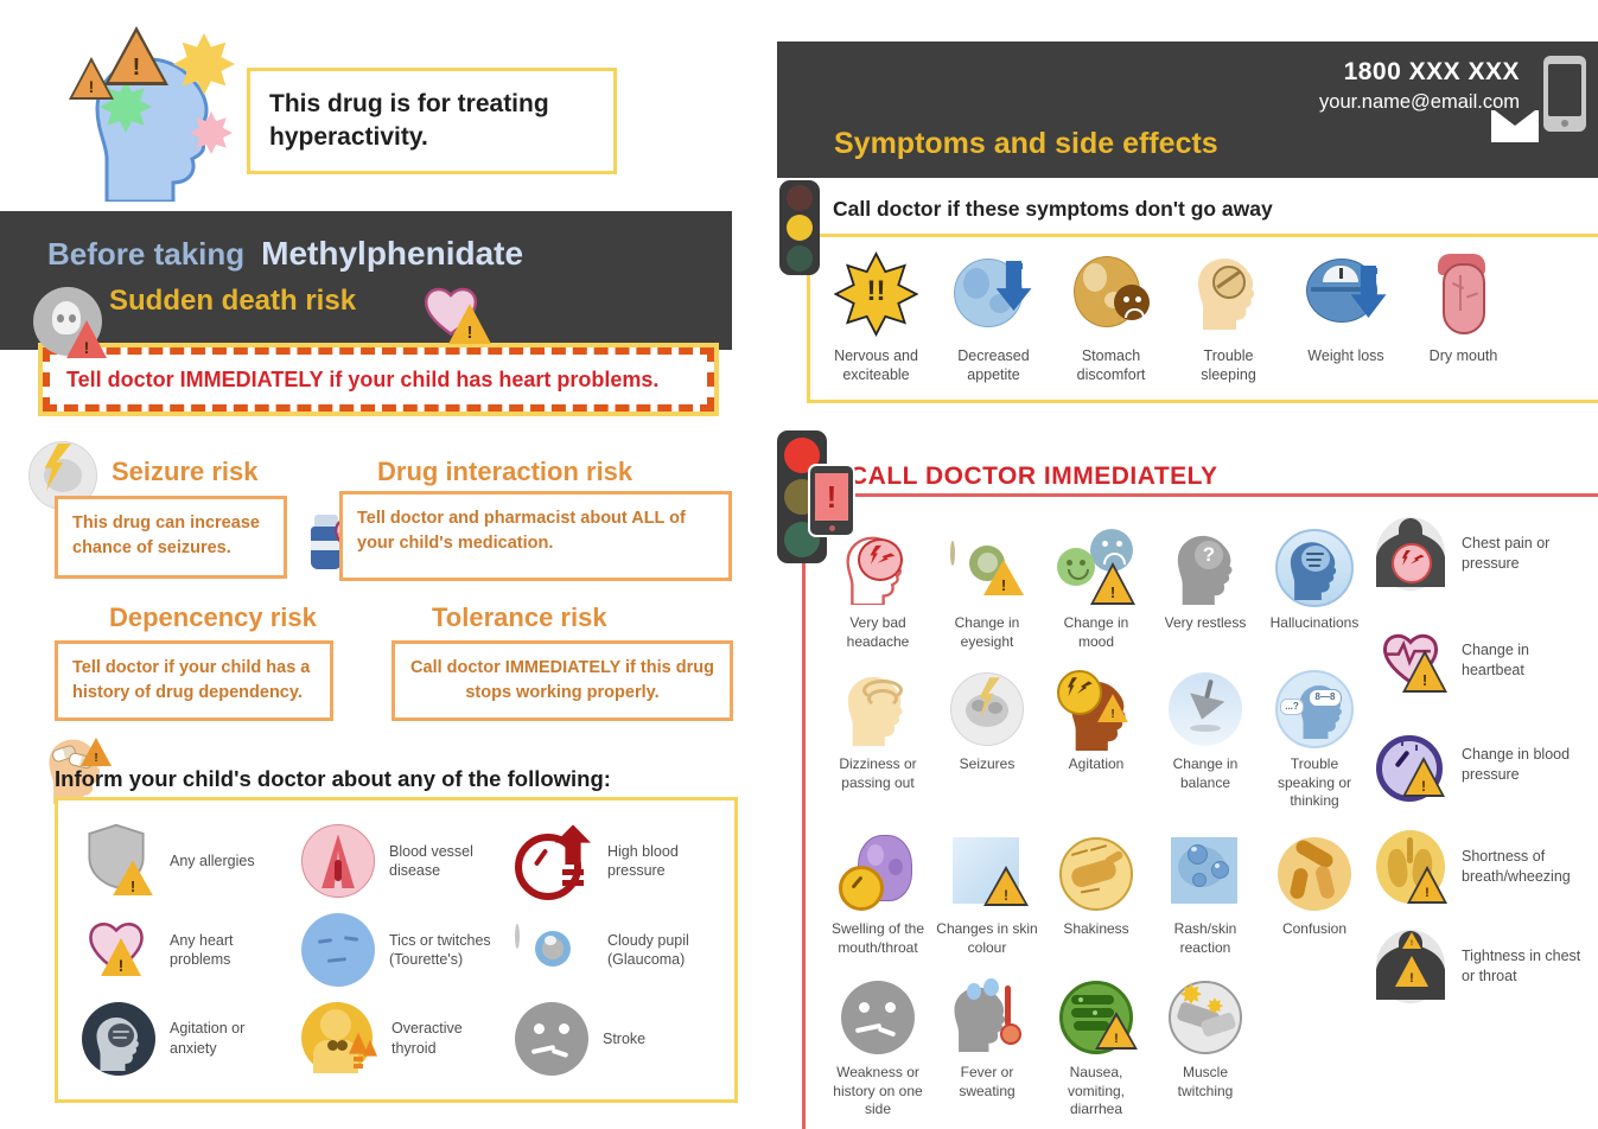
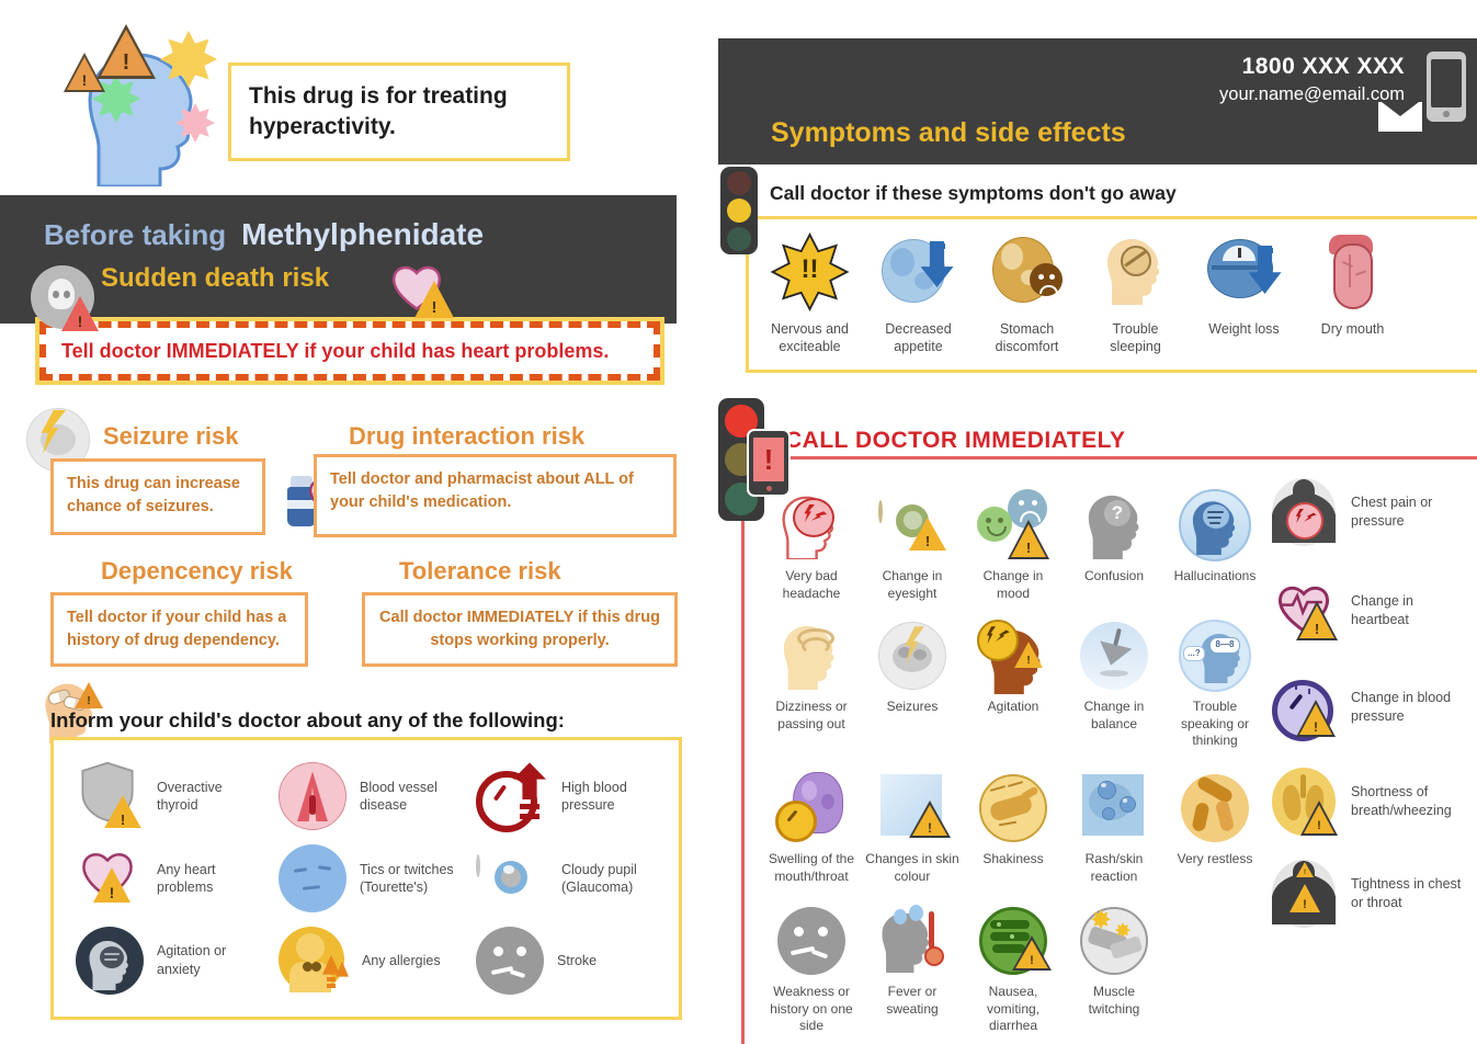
  This drug is for treating hyperactivity.
  Before taking Methylphenidate
  Sudden death risk
  Tell doctor IMMEDIATELY if your child has heart problems.
  Seizure risk
  This drug can increase chance of seizures.
  Drug interaction risk
  Tell doctor and pharmacist about ALL of your child's medication.
  Depencency risk
  Tell doctor if your child has a history of drug dependency.
  Tolerance risk
  Call doctor IMMEDIATELY if this drug stops working properly.
  Inform your child's doctor about any of the following:
- Any allergies
+ Overactive thyroid
  Blood vessel disease
  High blood pressure
  Any heart problems
  Tics or twitches (Tourette's)
  Cloudy pupil (Glaucoma)
  Agitation or anxiety
- Overactive thyroid
+ Any allergies
  Stroke
  1800 XXX XXX
  your.name@email.com
  Symptoms and side effects
  Call doctor if these symptoms don't go away
  !!
  Nervous and exciteable
  Decreased appetite
  Stomach discomfort
  Trouble sleeping
  Weight loss
  Dry mouth
  !
  CALL DOCTOR IMMEDIATELY
  Very bad headache
  Change in eyesight
  Change in mood
  ?
- Very restless
+ Confusion
  Hallucinations
  Dizziness or passing out
  Seizures
  Agitation
  Change in balance
  8—8
  ...?
  Trouble speaking or thinking
  Swelling of the mouth/throat
  Changes in skin colour
  Shakiness
  Rash/skin reaction
- Confusion
+ Very restless
  Weakness or history on one side
  Fever or sweating
  Nausea, vomiting, diarrhea
  Muscle twitching
  Chest pain or pressure
  Change in heartbeat
  Change in blood pressure
  Shortness of breath/wheezing
  Tightness in chest or throat
